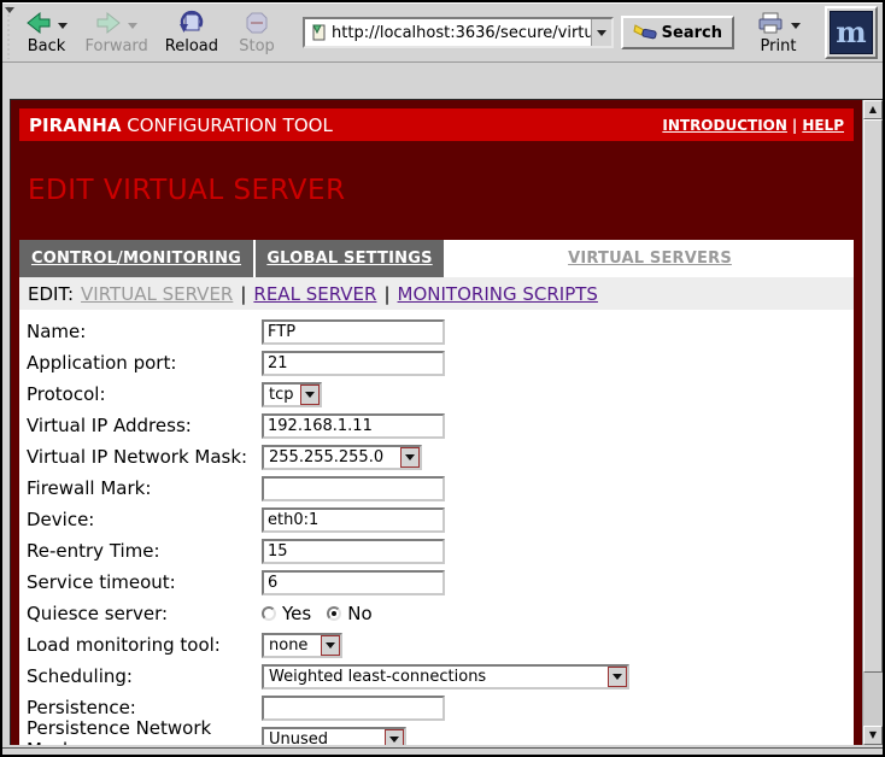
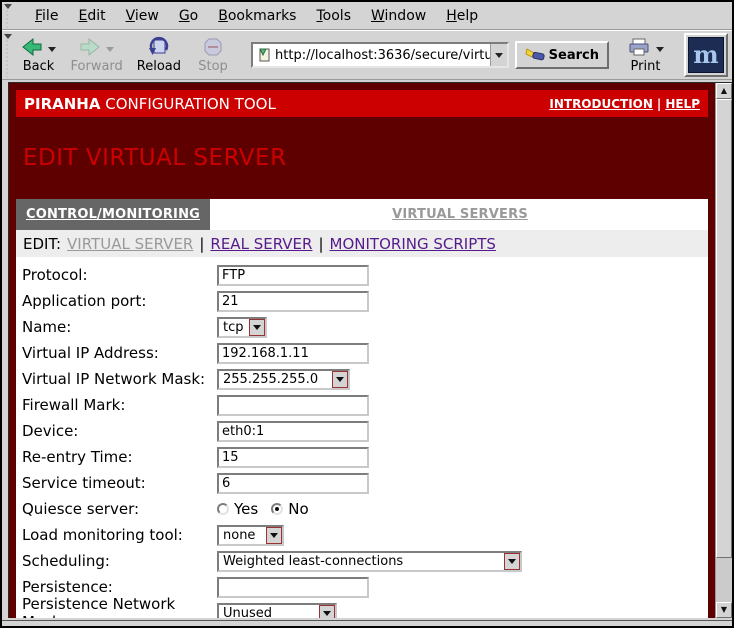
+ File
+ Edit
+ View
+ Go
+ Bookmarks
+ Tools
+ Window
+ Help
  Back
  Forward
  Reload
  Stop
  http://localhost:3636/secure/virtu
  Search
  Print
  m
  PIRANHA CONFIGURATION TOOL
  INTRODUCTION | HELP
  EDIT VIRTUAL SERVER
  CONTROL/MONITORING
- GLOBAL SETTINGS
  VIRTUAL SERVERS
  EDIT:
  VIRTUAL SERVER
  |
  REAL SERVER
  |
  MONITORING SCRIPTS
- Name:
+ Protocol:
  FTP
  Application port:
  21
- Protocol:
+ Name:
  tcp
  Virtual IP Address:
  192.168.1.11
  Virtual IP Network Mask:
  255.255.255.0
  Firewall Mark:
  Device:
  eth0:1
  Re-entry Time:
  15
  Service timeout:
  6
  Quiesce server:
  Yes
  No
  Load monitoring tool:
  none
  Scheduling:
  Weighted least-connections
  Persistence:
  Persistence Network
  Unused
  ▲
  ▼
